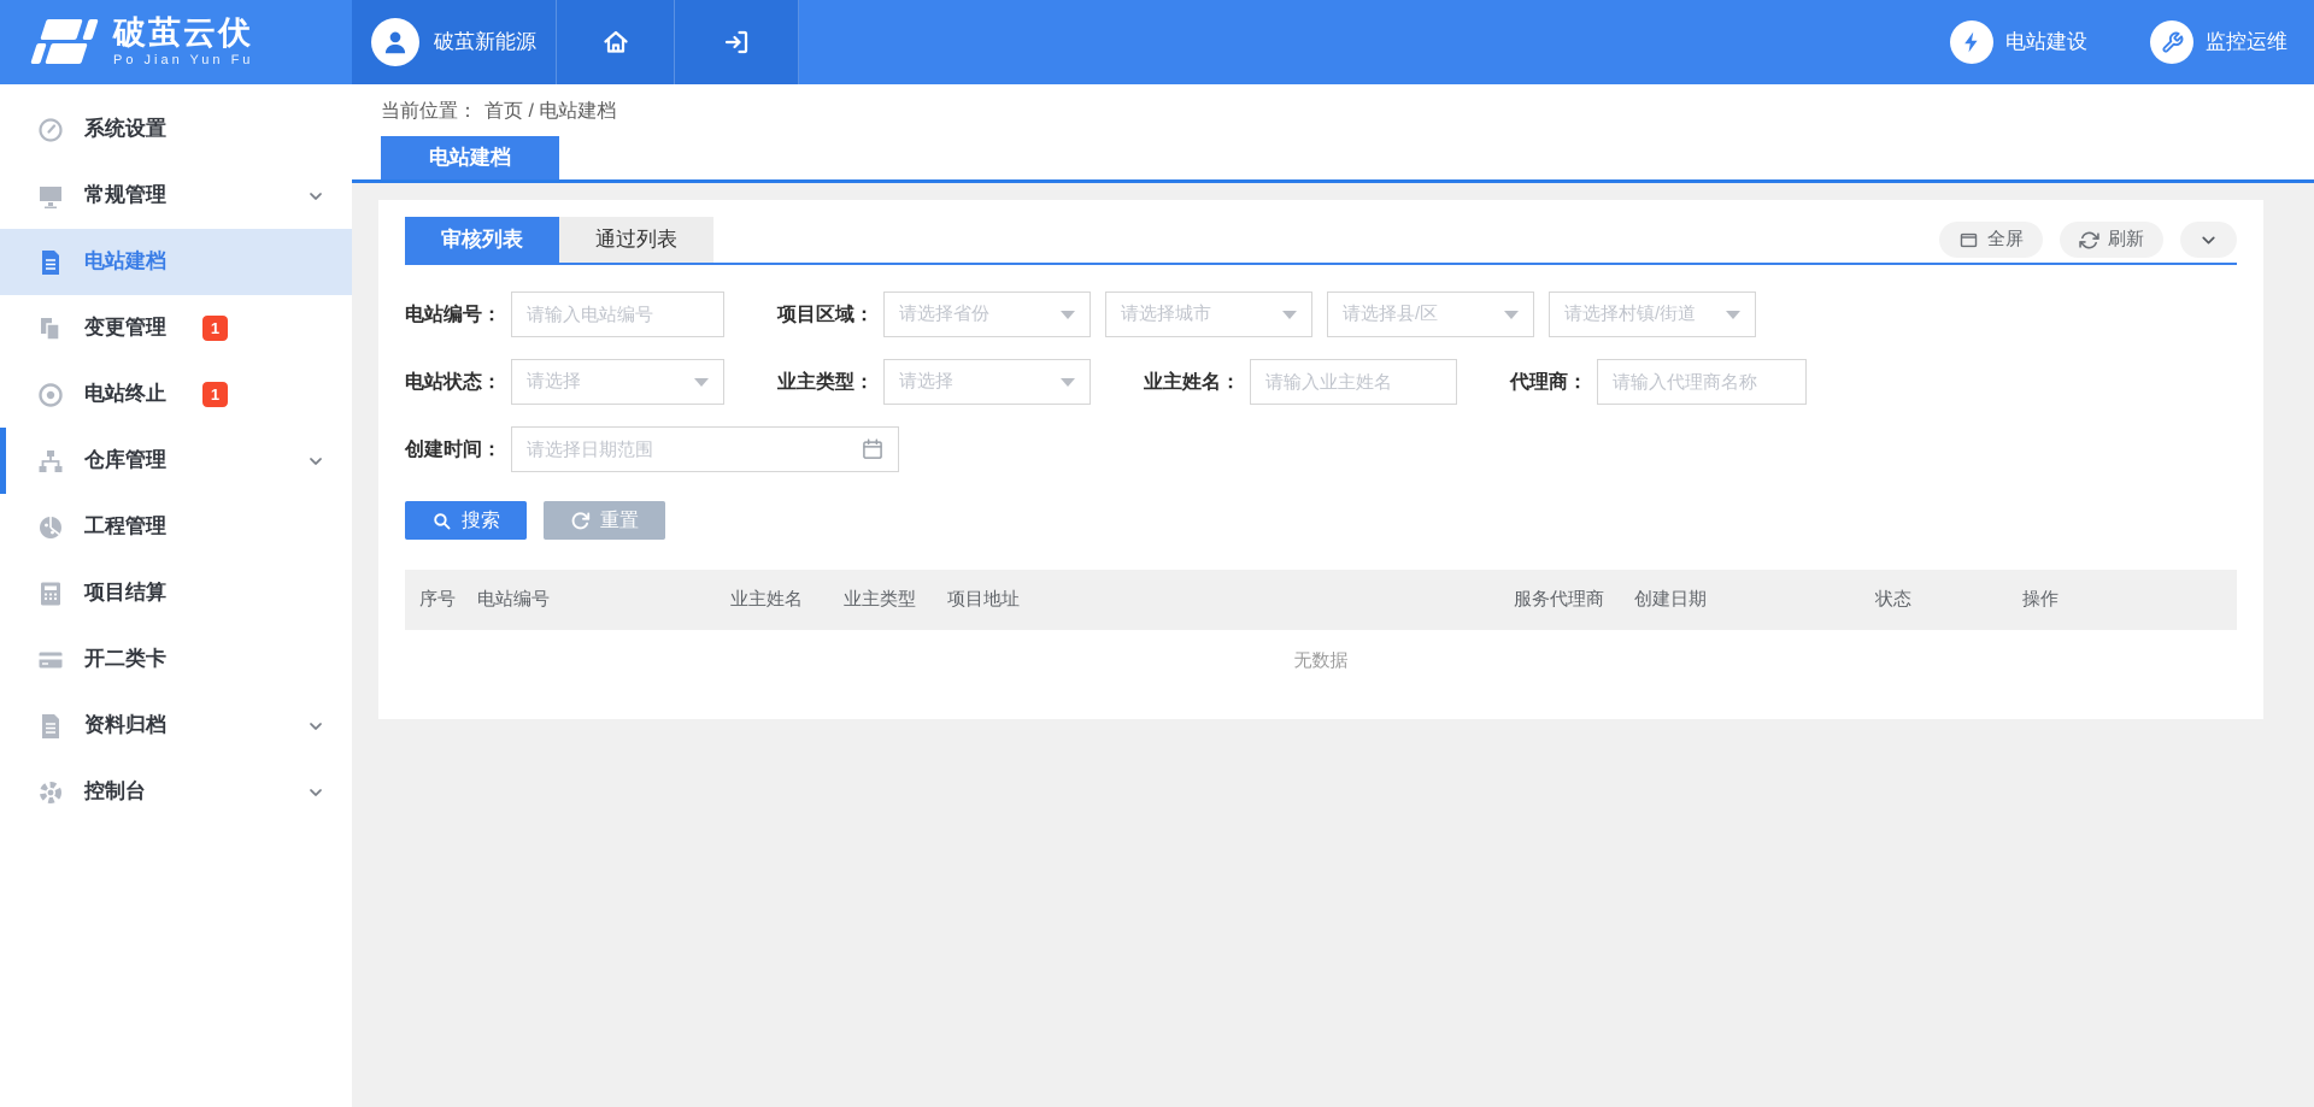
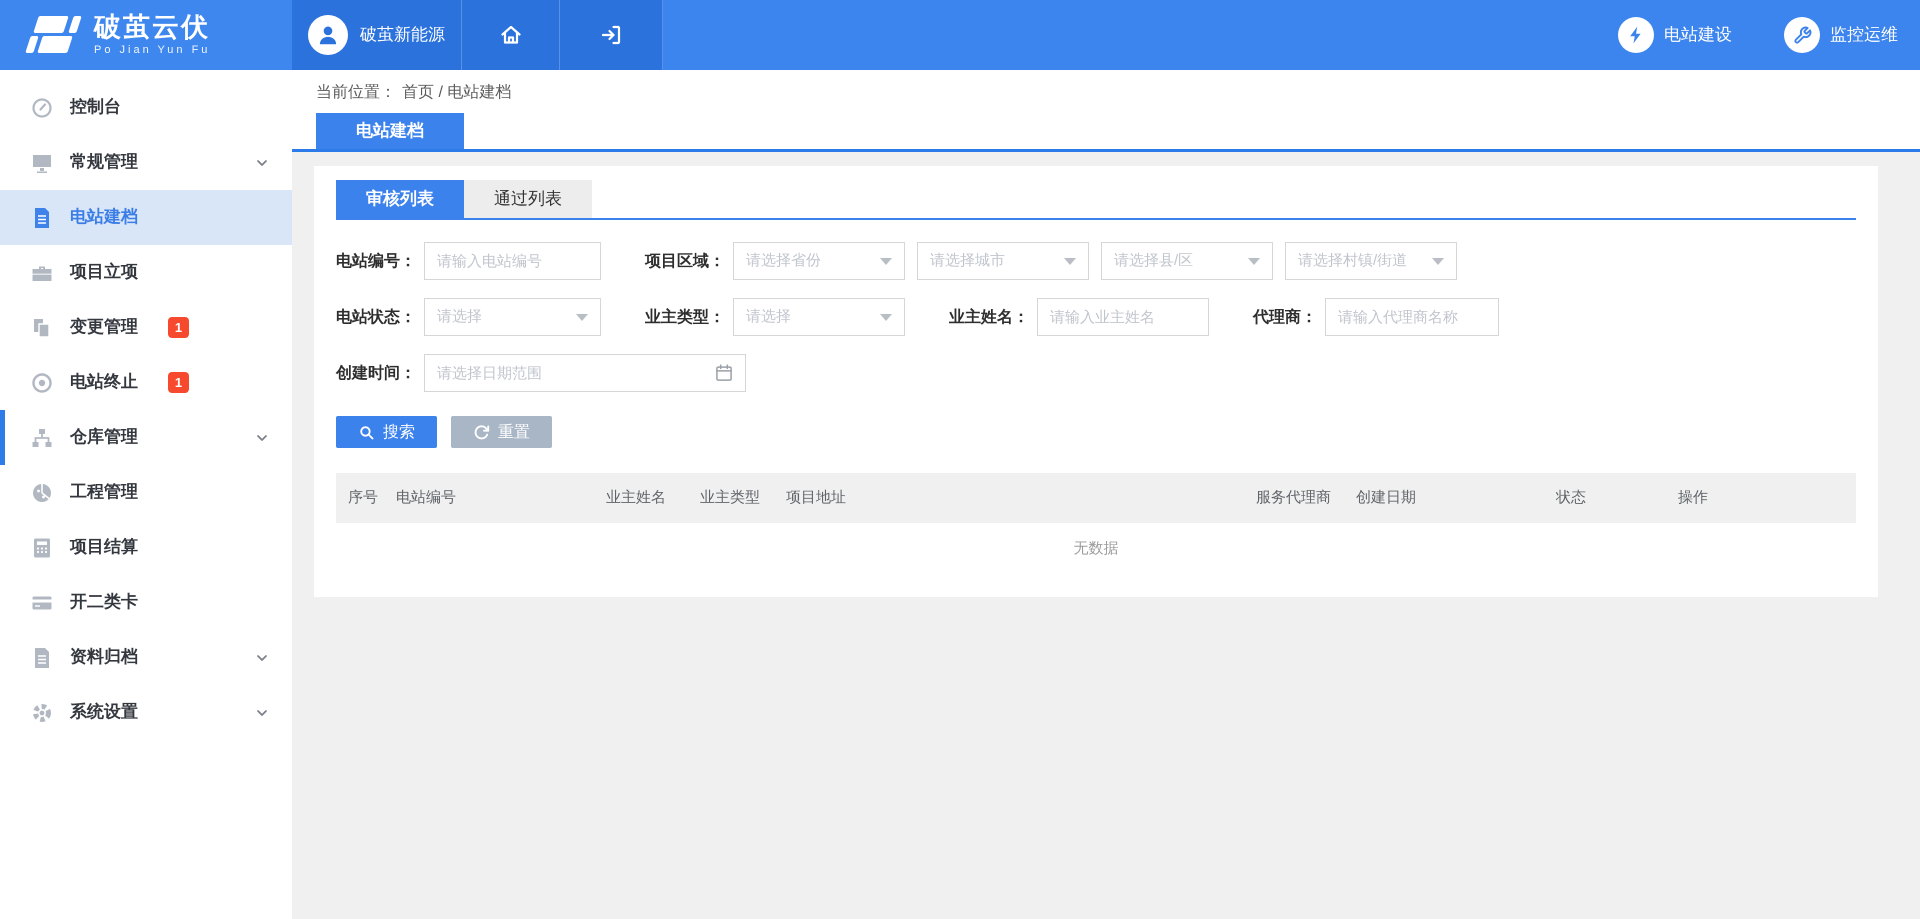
  破茧云伏
  Po Jian Yun Fu
  破茧新能源
  电站建设
  监控运维
- 系统设置
+ 控制台
  常规管理
  电站建档
+ 项目立项
  变更管理
  1
  电站终止
  1
  仓库管理
  工程管理
  项目结算
  开二类卡
  资料归档
- 控制台
+ 系统设置
  当前位置：
  首页 / 电站建档
  电站建档
  审核列表
  通过列表
- 全屏
- 刷新
  电站编号：
  请输入电站编号
  项目区域：
  请选择省份
  请选择城市
  请选择县/区
  请选择村镇/街道
  电站状态：
  请选择
  业主类型：
  请选择
  业主姓名：
  请输入业主姓名
  代理商：
  请输入代理商名称
  创建时间：
  请选择日期范围
  搜索
  重置
  序号
  电站编号
  业主姓名
  业主类型
  项目地址
  服务代理商
  创建日期
  状态
  操作
  无数据
